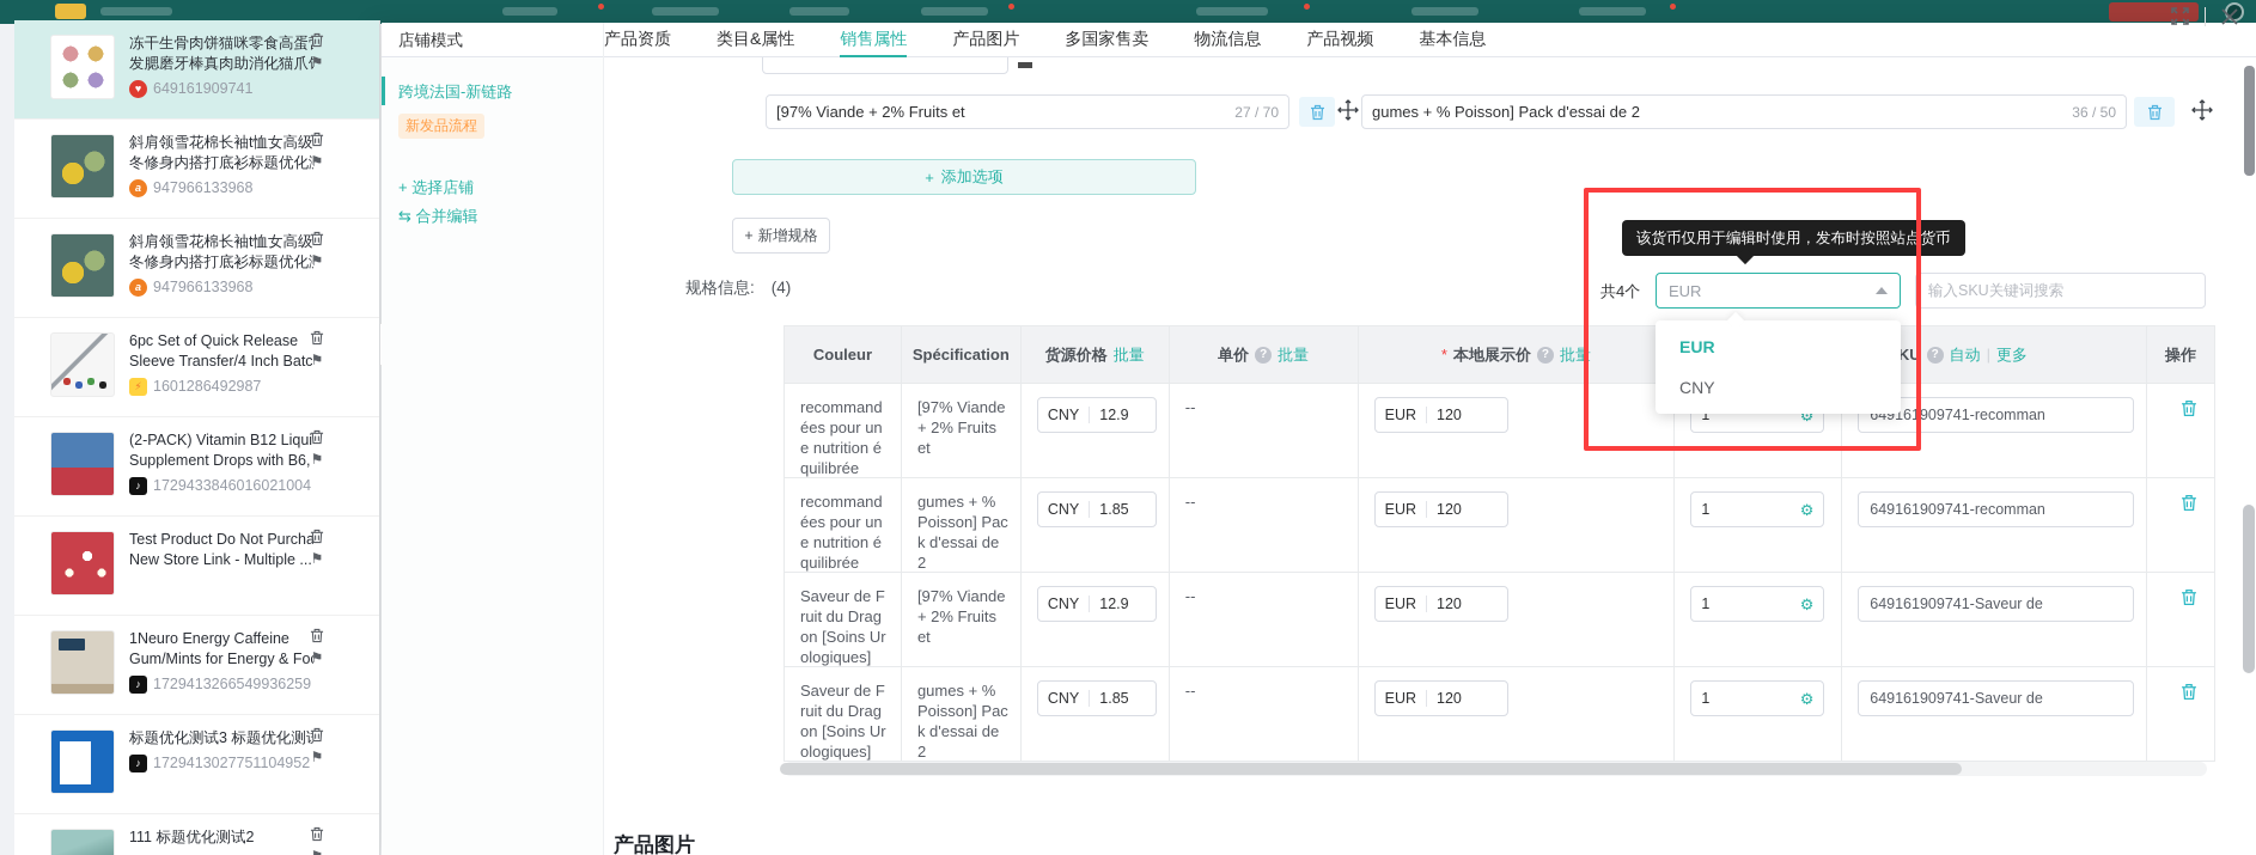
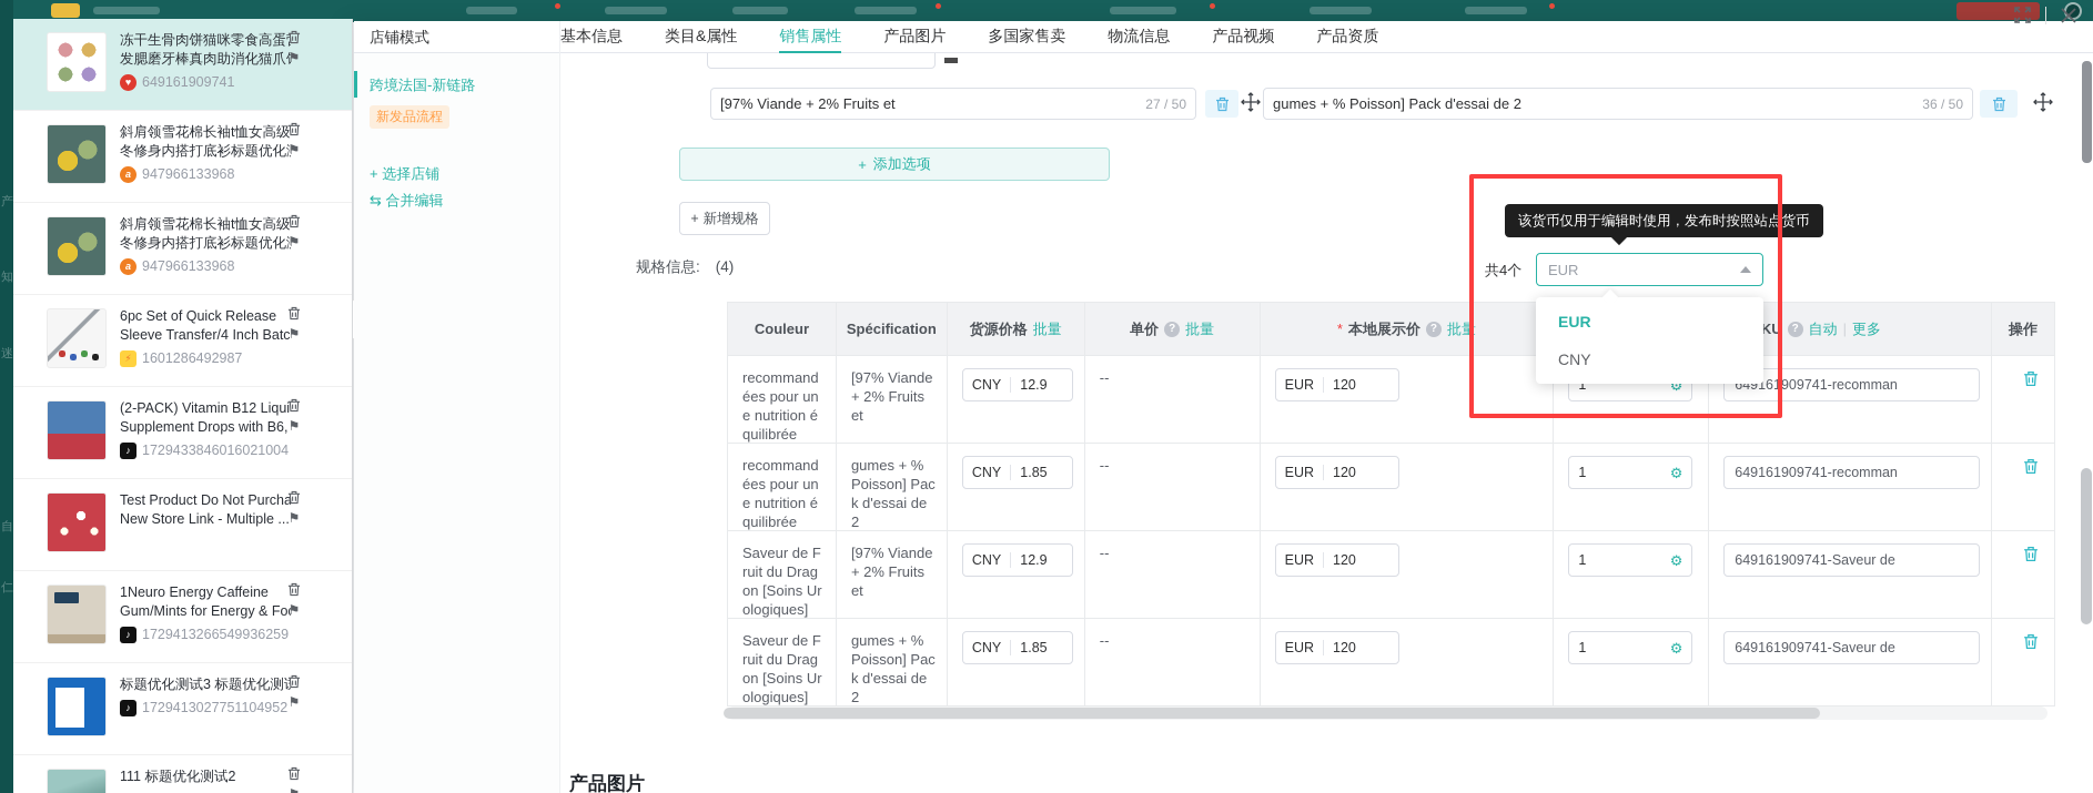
+ 产
+ 知
+ 迷
+ 自
+ 仁
  冻干生骨肉饼猫咪零食高蛋
  发腮磨牙棒真肉助消化猫爪
  ♥
  649161909741
  ⚑
  斜肩领雪花棉长袖t恤女高级
  冬修身内搭打底衫标题优化
  a
  947966133968
  ⚑
  斜肩领雪花棉长袖t恤女高级
  冬修身内搭打底衫标题优化
  a
  947966133968
  ⚑
  6pc Set of Quick Release
  Sleeve Transfer/4 Inch Batc
  ⚡
  1601286492987
  ⚑
  (2-PACK) Vitamin B12 Liqui
  Supplement Drops with B6,
  ♪
  1729433846016021004
  ⚑
  Test Product Do Not Purcha
  New Store Link - Multiple ...
  ⚑
  1Neuro Energy Caffeine
  Gum/Mints for Energy & Fo
  ♪
  1729413266549936259
  ⚑
  标题优化测试3 标题优化测
  ♪
  1729413027751104952
  ⚑
  111 标题优化测试2
  店铺模式
  跨境法国-新链路
  新发品流程
  + 选择店铺
  ⇆ 合并编辑
- 产品资质
+ 基本信息
  类目&属性
  销售属性
  产品图片
  多国家售卖
  物流信息
  产品视频
- 基本信息
+ 产品资质
  [97% Viande + 2% Fruits et
- 27 / 70
+ 27 / 50
  gumes + % Poisson] Pack d'essai de 2
  36 / 50
  +
  添加选项
  +
  新增规格
  规格信息:
  (4)
  共4个
  EUR
- 输入SKU关键词搜索
  Couleur
  Spécification
  货源价格
  批量
  单价
  ?
  批量
  *
  本地展示价
  ?
  批量
  ?
  自动
  |
  更多
  操作
  recommandées pour une nutrition équilibrée
  [97% Viande + 2% Fruits et
  CNY
  12.9
  --
  EUR
  120
  1
  ⚙
  649161909741-recomman
  recommandées pour une nutrition équilibrée
  gumes + % Poisson] Pack d'essai de 2
  CNY
  1.85
  --
  EUR
  120
  1
  ⚙
  649161909741-recomman
  Saveur de Fruit du Dragon [Soins Urologiques]
  [97% Viande + 2% Fruits et
  CNY
  12.9
  --
  EUR
  120
  1
  ⚙
  649161909741-Saveur de
  Saveur de Fruit du Dragon [Soins Urologiques]
  gumes + % Poisson] Pack d'essai de 2
  CNY
  1.85
  --
  EUR
  120
  1
  ⚙
  649161909741-Saveur de
  产品图片
  EUR
  CNY
  该货币仅用于编辑时使用，发布时按照站点货币
